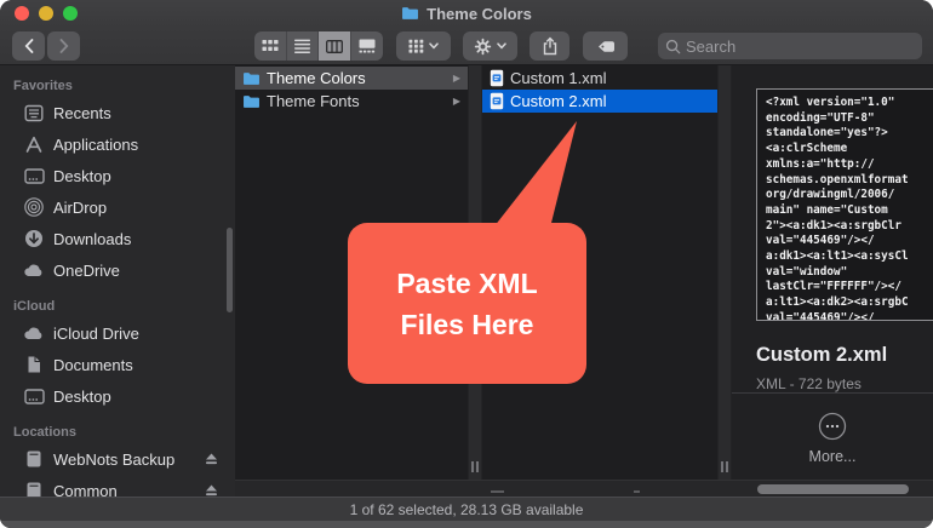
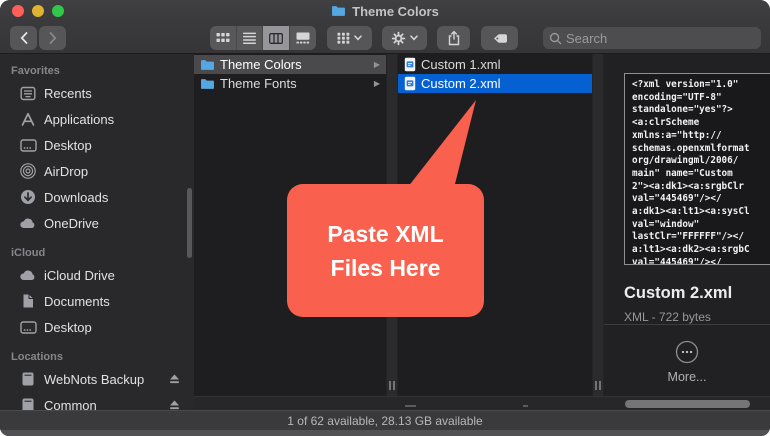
  Theme Colors
  Search
  Favorites
  Recents
  Applications
  Desktop
  AirDrop
  Downloads
  OneDrive
  iCloud
  iCloud Drive
  Documents
  Desktop
  Locations
  WebNots Backup
  Common
  Theme Colors
  ▶
  Theme Fonts
  ▶
  Custom 1.xml
  Custom 2.xml
  <?xml version="1.0"
  encoding="UTF-8"
  standalone="yes"?>
  <a:clrScheme
  xmlns:a="http://
  schemas.openxmlformat
  org/drawingml/2006/
  main" name="Custom
  2"><a:dk1><a:srgbClr
  val="445469"/></
  a:dk1><a:lt1><a:sysCl
  val="window"
  lastClr="FFFFFF"/></
  a:lt1><a:dk2><a:srgbC
  val="445469"/></
  Custom 2.xml
  XML - 722 bytes
  More...
- 1 of 62 selected, 28.13 GB available
+ 1 of 62 available, 28.13 GB available
  Paste XML
  Files Here
